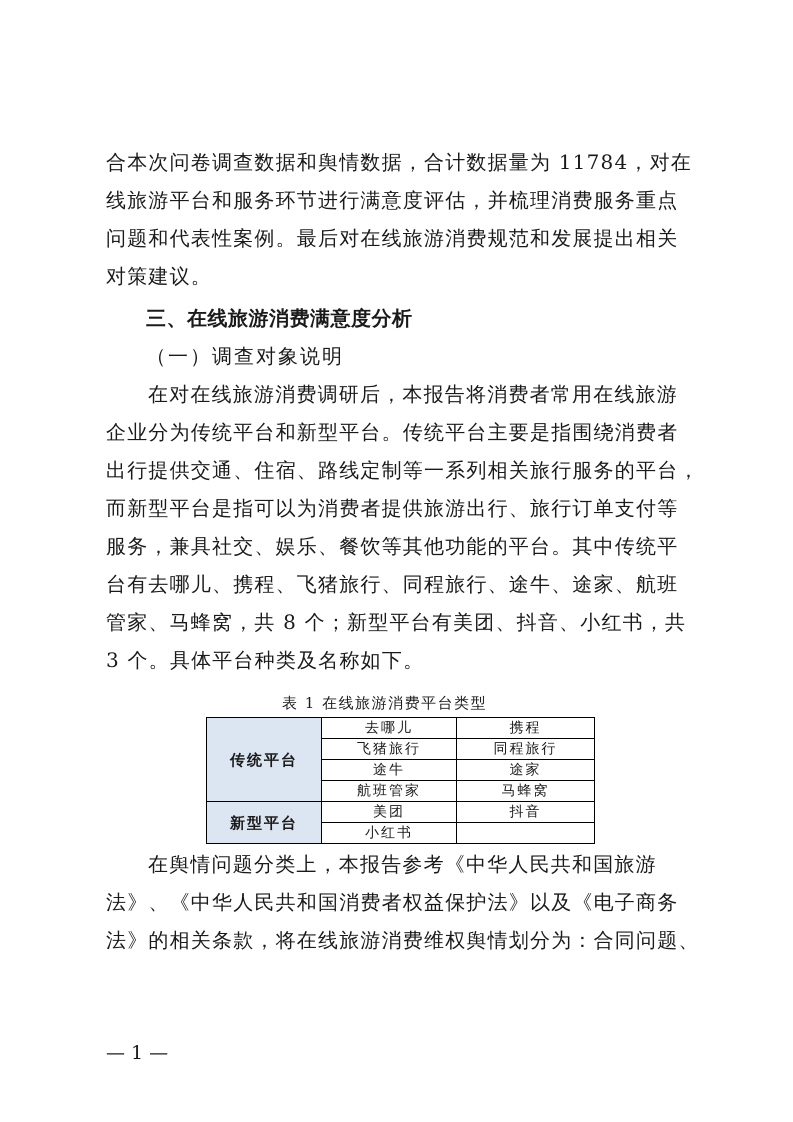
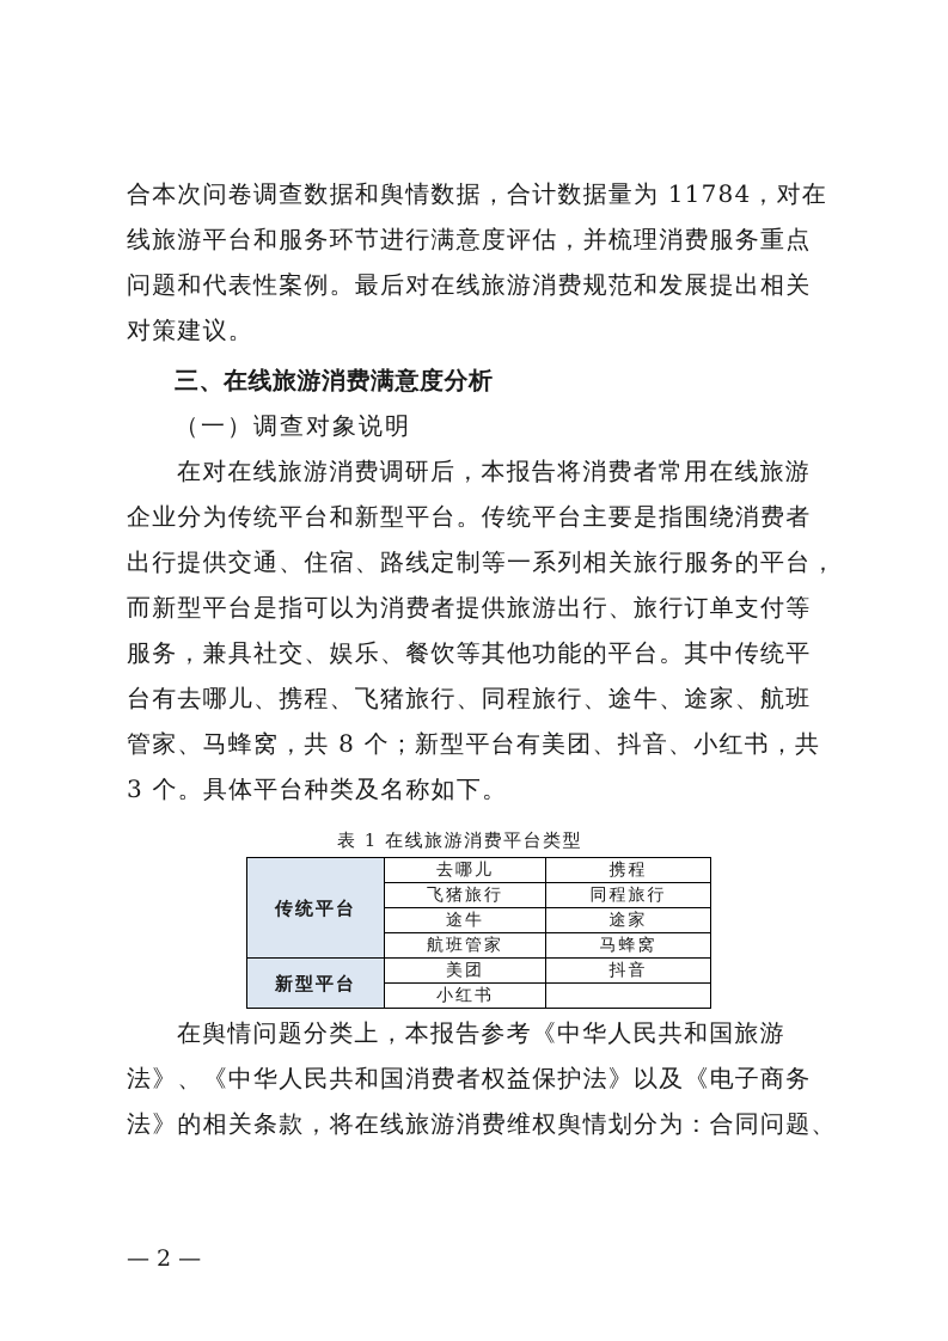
  合本次问卷调查数据和舆情数据，合计数据量为 11784，对在
  线旅游平台和服务环节进行满意度评估，并梳理消费服务重点
  问题和代表性案例。最后对在线旅游消费规范和发展提出相关
  对策建议。
  三、在线旅游消费满意度分析
  （一）调查对象说明
  在对在线旅游消费调研后，本报告将消费者常用在线旅游
  企业分为传统平台和新型平台。传统平台主要是指围绕消费者
  出行提供交通、住宿、路线定制等一系列相关旅行服务的平台，
  而新型平台是指可以为消费者提供旅游出行、旅行订单支付等
  服务，兼具社交、娱乐、餐饮等其他功能的平台。其中传统平
  台有去哪儿、携程、飞猪旅行、同程旅行、途牛、途家、航班
  管家、马蜂窝，共 8 个；新型平台有美团、抖音、小红书，共
  3 个。具体平台种类及名称如下。
  表 1 在线旅游消费平台类型
  传统平台	去哪儿	携程
  飞猪旅行	同程旅行
  途牛	途家
  航班管家	马蜂窝
  新型平台	美团	抖音
  小红书
  在舆情问题分类上，本报告参考《中华人民共和国旅游
  法》、《中华人民共和国消费者权益保护法》以及《电子商务
  法》的相关条款，将在线旅游消费维权舆情划分为：合同问题、
- — 1 —
+ — 2 —
